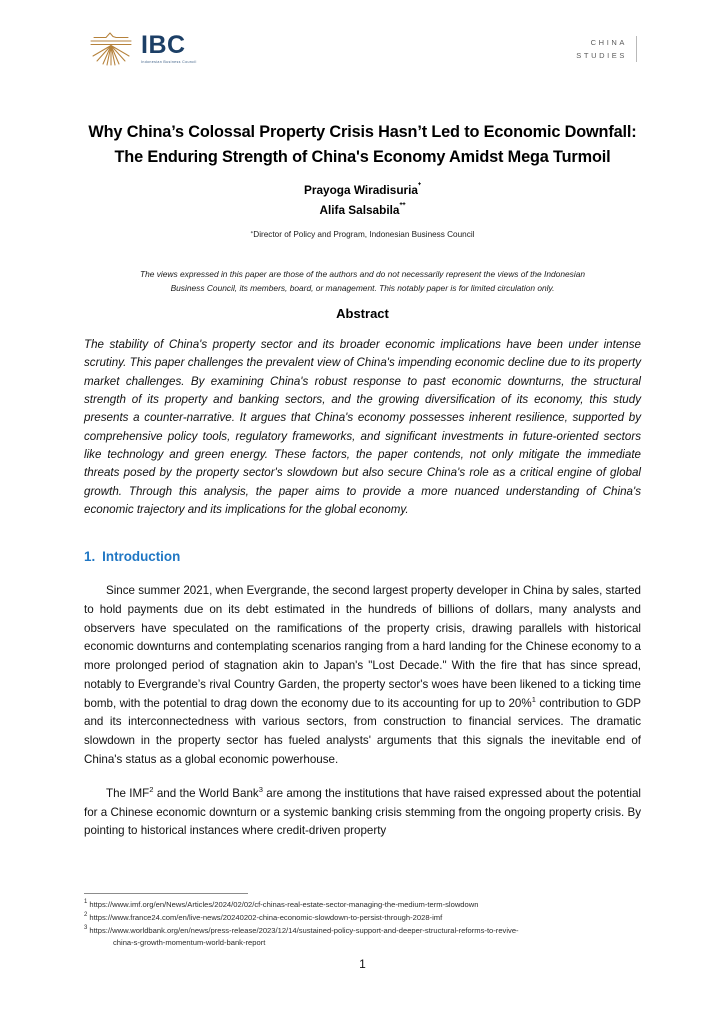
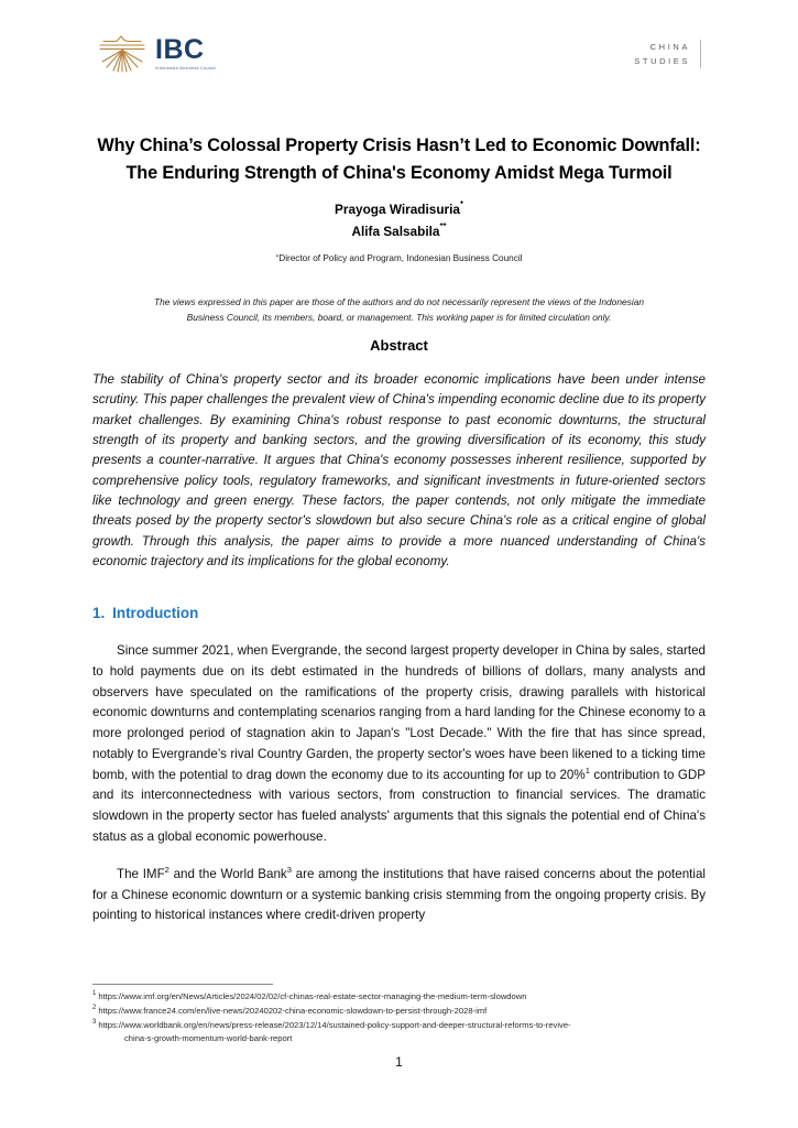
  IBC
  CHINA
  STUDIES
  Why China’s Colossal Property Crisis Hasn’t Led to Economic Downfall:
  The Enduring Strength of China's Economy Amidst Mega Turmoil
  Prayoga Wiradisuria⁺
  Alifa Salsabila⁺⁺
  ⁺Director of Policy and Program, Indonesian Business Council
- The views expressed in this paper are those of the authors and do not necessarily represent the views of the Indonesian Business Council, its members, board, or management. This notably paper is for limited circulation only.
+ The views expressed in this paper are those of the authors and do not necessarily represent the views of the Indonesian Business Council, its members, board, or management. This working paper is for limited circulation only.
  Abstract
  The stability of China's property sector and its broader economic implications have been under intense scrutiny. This paper challenges the prevalent view of China's impending economic decline due to its property market challenges. By examining China's robust response to past economic downturns, the structural strength of its property and banking sectors, and the growing diversification of its economy, this study presents a counter-narrative. It argues that China's economy possesses inherent resilience, supported by comprehensive policy tools, regulatory frameworks, and significant investments in future-oriented sectors like technology and green energy. These factors, the paper contends, not only mitigate the immediate threats posed by the property sector's slowdown but also secure China's role as a critical engine of global growth. Through this analysis, the paper aims to provide a more nuanced understanding of China's economic trajectory and its implications for the global economy.
  1. Introduction
- Since summer 2021, when Evergrande, the second largest property developer in China by sales, started to hold payments due on its debt estimated in the hundreds of billions of dollars, many analysts and observers have speculated on the ramifications of the property crisis, drawing parallels with historical economic downturns and contemplating scenarios ranging from a hard landing for the Chinese economy to a more prolonged period of stagnation akin to Japan's "Lost Decade." With the fire that has since spread, notably to Evergrande’s rival Country Garden, the property sector's woes have been likened to a ticking time bomb, with the potential to drag down the economy due to its accounting for up to 20%1 contribution to GDP and its interconnectedness with various sectors, from construction to financial services. The dramatic slowdown in the property sector has fueled analysts' arguments that this signals the inevitable end of China's status as a global economic powerhouse.
+ Since summer 2021, when Evergrande, the second largest property developer in China by sales, started to hold payments due on its debt estimated in the hundreds of billions of dollars, many analysts and observers have speculated on the ramifications of the property crisis, drawing parallels with historical economic downturns and contemplating scenarios ranging from a hard landing for the Chinese economy to a more prolonged period of stagnation akin to Japan's "Lost Decade." With the fire that has since spread, notably to Evergrande’s rival Country Garden, the property sector's woes have been likened to a ticking time bomb, with the potential to drag down the economy due to its accounting for up to 20%1 contribution to GDP and its interconnectedness with various sectors, from construction to financial services. The dramatic slowdown in the property sector has fueled analysts' arguments that this signals the potential end of China's status as a global economic powerhouse.
- The IMF2 and the World Bank3 are among the institutions that have raised expressed about the potential for a Chinese economic downturn or a systemic banking crisis stemming from the ongoing property crisis. By pointing to historical instances where credit-driven property
+ The IMF2 and the World Bank3 are among the institutions that have raised concerns about the potential for a Chinese economic downturn or a systemic banking crisis stemming from the ongoing property crisis. By pointing to historical instances where credit-driven property
  https://www.imf.org/en/News/Articles/2024/02/02/cf-chinas-real-estate-sector-managing-the-medium-term-slowdown
  https://www.france24.com/en/live-news/20240202-china-economic-slowdown-to-persist-through-2028-imf
  https://www.worldbank.org/en/news/press-release/2023/12/14/sustained-policy-support-and-deeper-structural-reforms-to-revive-
  china-s-growth-momentum-world-bank-report
  1
